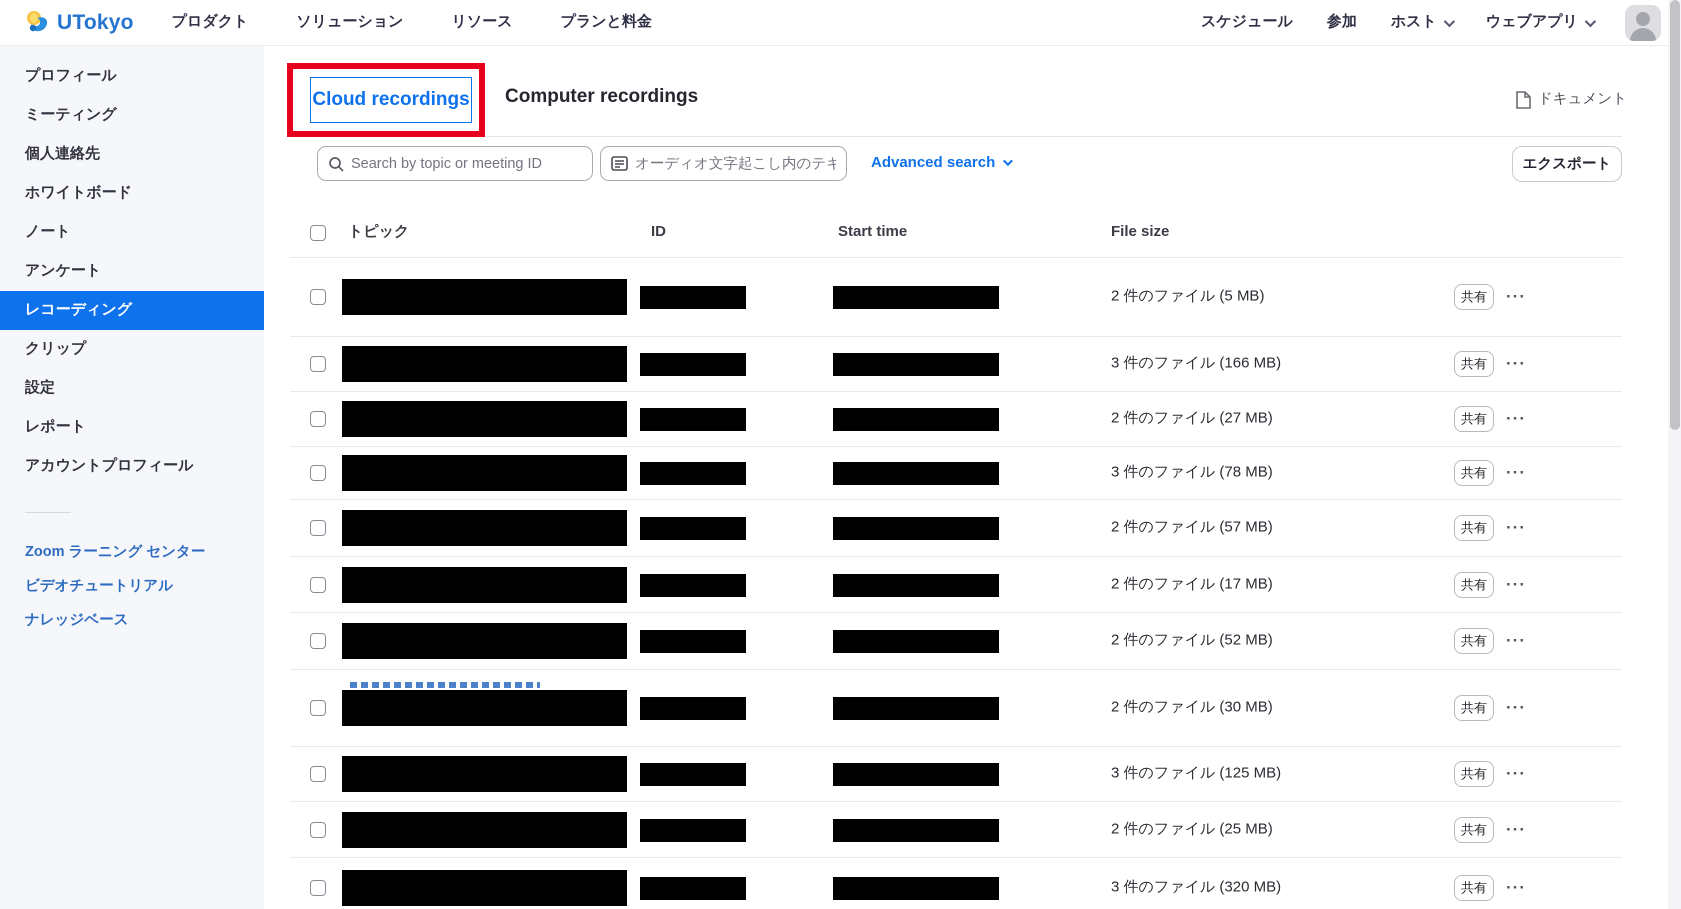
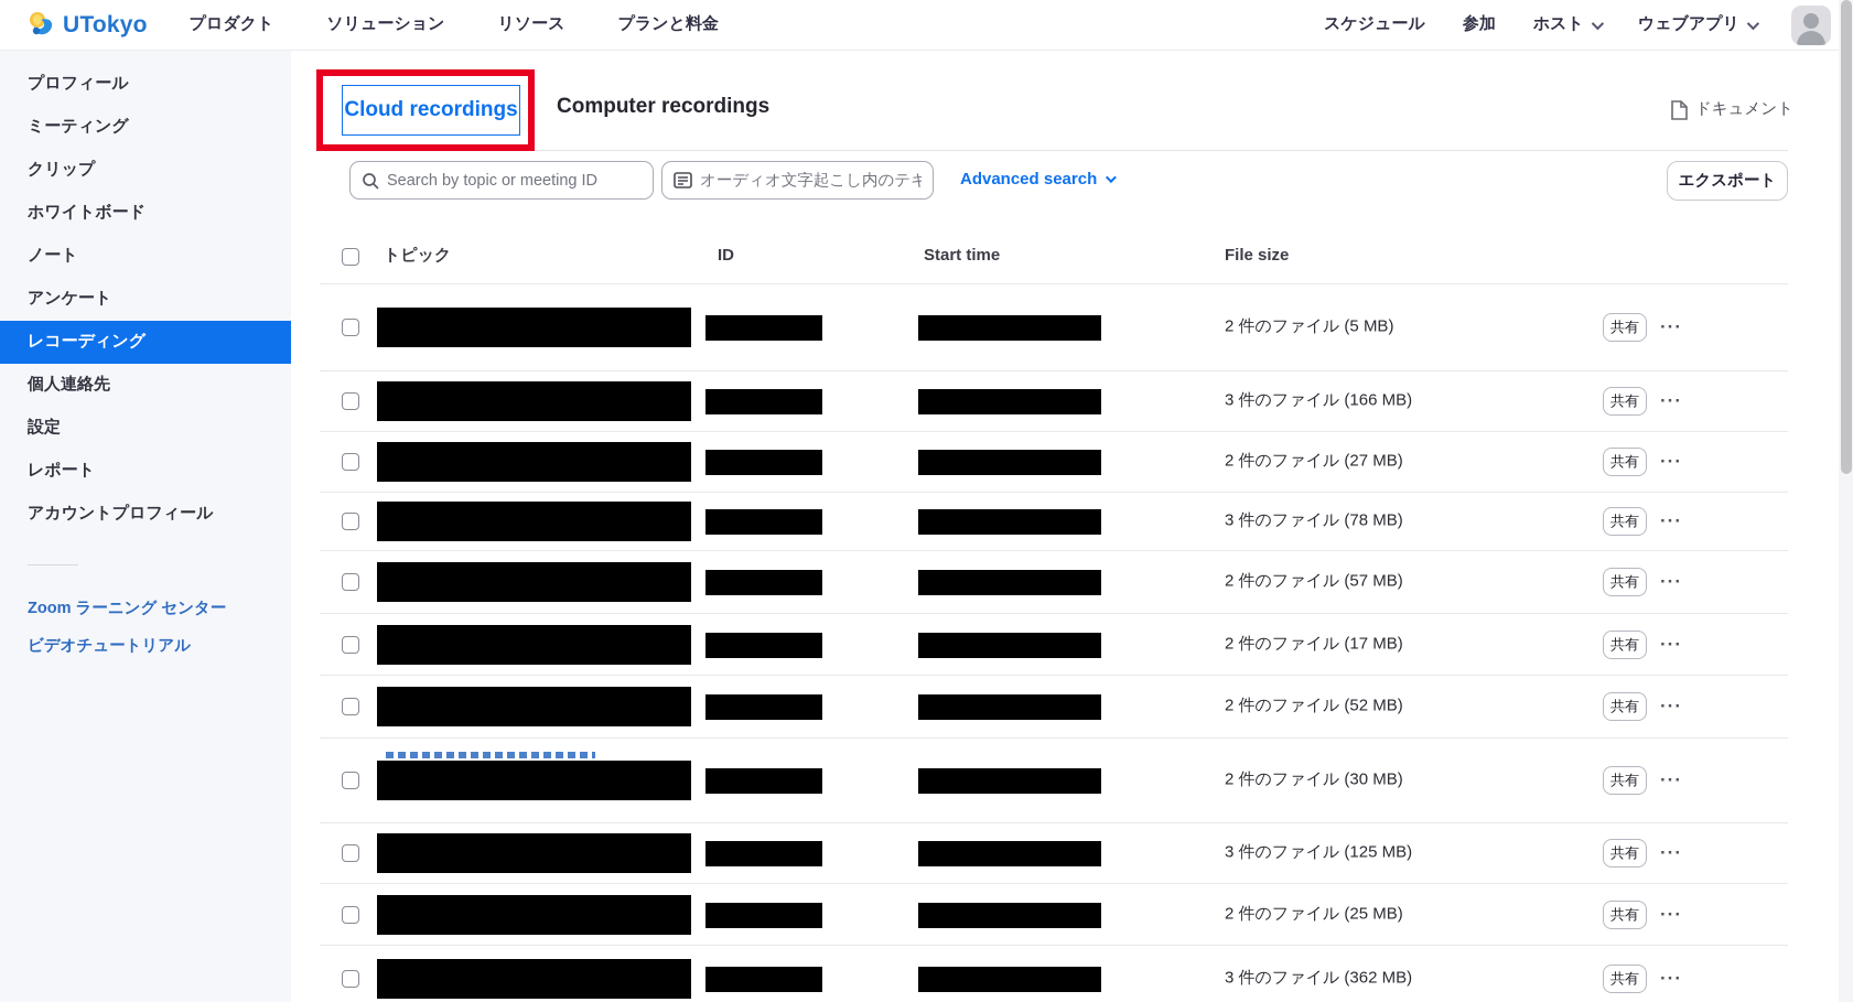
  UTokyo
  プロダクト
  ソリューション
  リソース
  プランと料金
  スケジュール
  参加
  ホスト
  ウェブアプリ
  プロフィール
  ミーティング
- 個人連絡先
+ クリップ
  ホワイトボード
  ノート
  アンケート
  レコーディング
- クリップ
+ 個人連絡先
  設定
  レポート
  アカウントプロフィール
  Zoom ラーニング センター
  ビデオチュートリアル
- ナレッジベース
  Cloud recordings
  Computer recordings
  ドキュメント
  Search by topic or meeting ID
  オーディオ文字起こし内のテキ
  Advanced search
  エクスポート
  トピック
  ID
  Start time
  File size
  2 件のファイル (5 MB)
  共有
  ···
  3 件のファイル (166 MB)
  共有
  ···
  2 件のファイル (27 MB)
  共有
  ···
  3 件のファイル (78 MB)
  共有
  ···
  2 件のファイル (57 MB)
  共有
  ···
  2 件のファイル (17 MB)
  共有
  ···
  2 件のファイル (52 MB)
  共有
  ···
  2 件のファイル (30 MB)
  共有
  ···
  3 件のファイル (125 MB)
  共有
  ···
  2 件のファイル (25 MB)
  共有
  ···
- 3 件のファイル (320 MB)
+ 3 件のファイル (362 MB)
  共有
  ···
